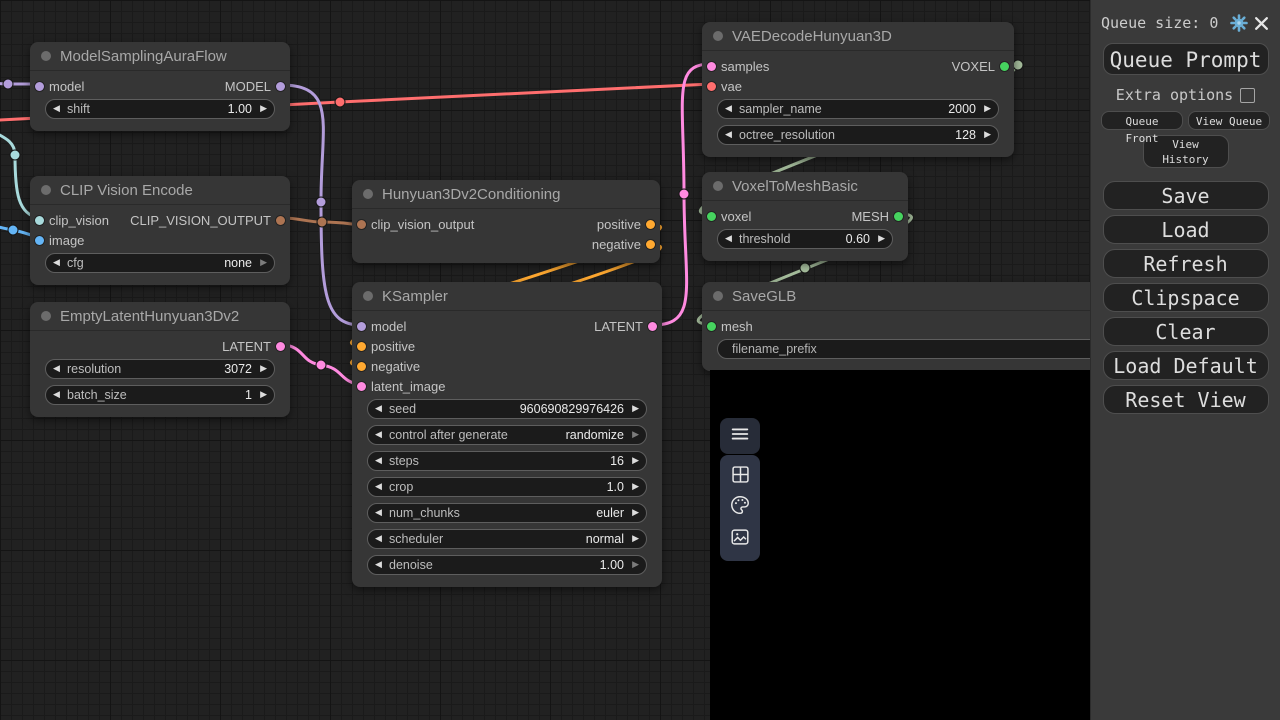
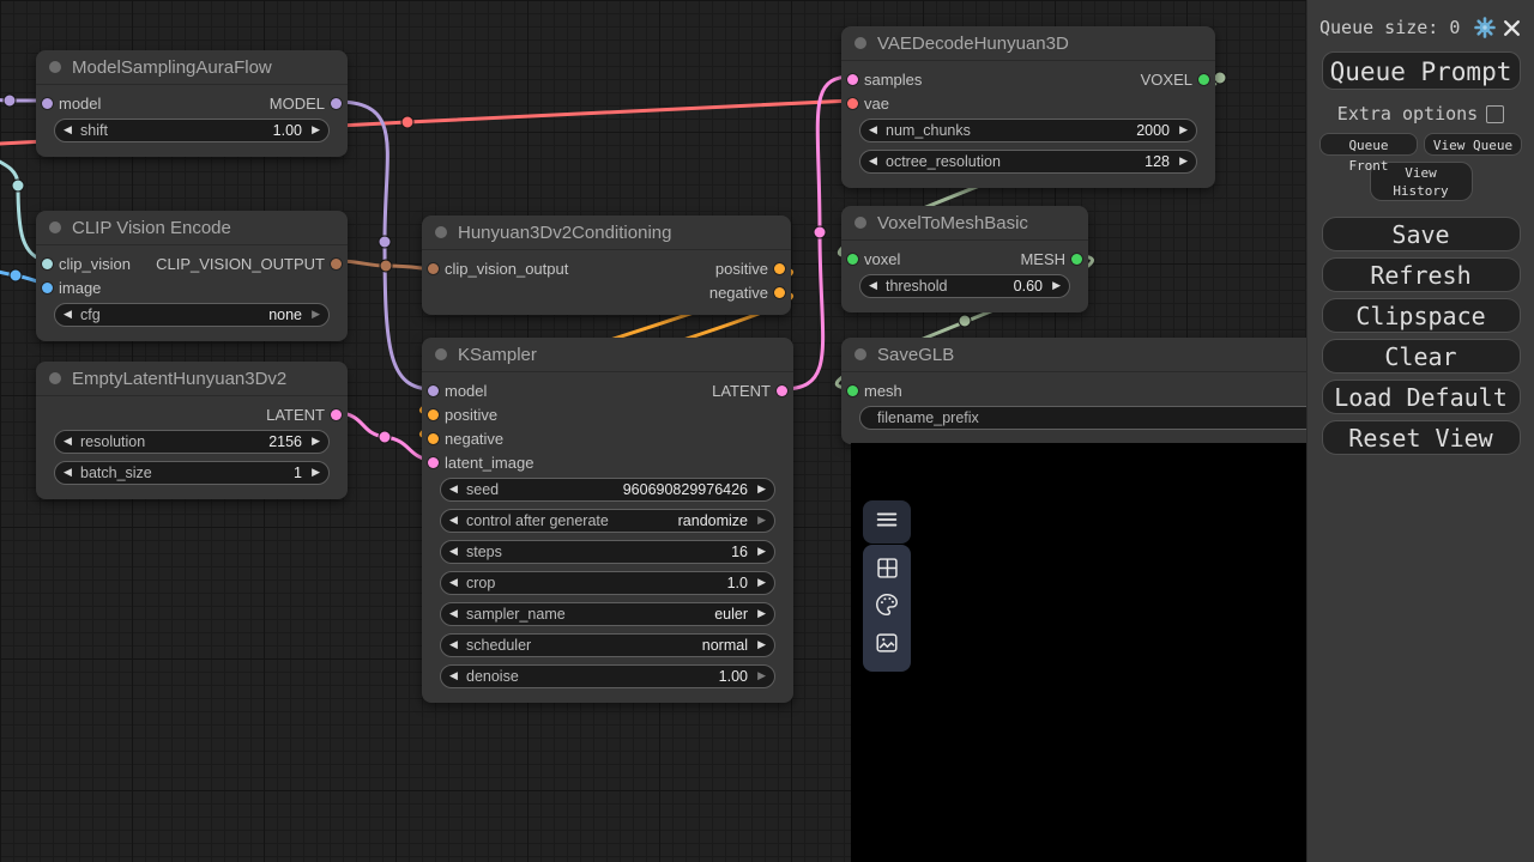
  ModelSamplingAuraFlow
  model
  MODEL
  ◀
  ▶
  shift
  1.00
  CLIP Vision Encode
  clip_vision
  CLIP_VISION_OUTPUT
  image
  ◀
  ▶
  cfg
  none
  EmptyLatentHunyuan3Dv2
  LATENT
  ◀
  ▶
  resolution
- 3072
+ 2156
  ◀
  ▶
  batch_size
  1
  Hunyuan3Dv2Conditioning
  clip_vision_output
  positive
  negative
  KSampler
  model
  LATENT
  positive
  negative
  latent_image
  ◀
  ▶
  seed
  960690829976426
  ◀
  ▶
  control after generate
  randomize
  ◀
  ▶
  steps
  16
  ◀
  ▶
  crop
  1.0
  ◀
  ▶
- num_chunks
+ sampler_name
  euler
  ◀
  ▶
  scheduler
  normal
  ◀
  ▶
  denoise
  1.00
  VAEDecodeHunyuan3D
  samples
  VOXEL
  vae
  ◀
  ▶
- sampler_name
+ num_chunks
  2000
  ◀
  ▶
  octree_resolution
  128
  VoxelToMeshBasic
  voxel
  MESH
  ◀
  ▶
  threshold
  0.60
  SaveGLB
  mesh
  filename_prefix
  Queue size: 0
  Queue Prompt
  Extra options
  Queue Front
  View Queue
  View
  History
  Save
- Load
  Refresh
  Clipspace
  Clear
  Load Default
  Reset View
